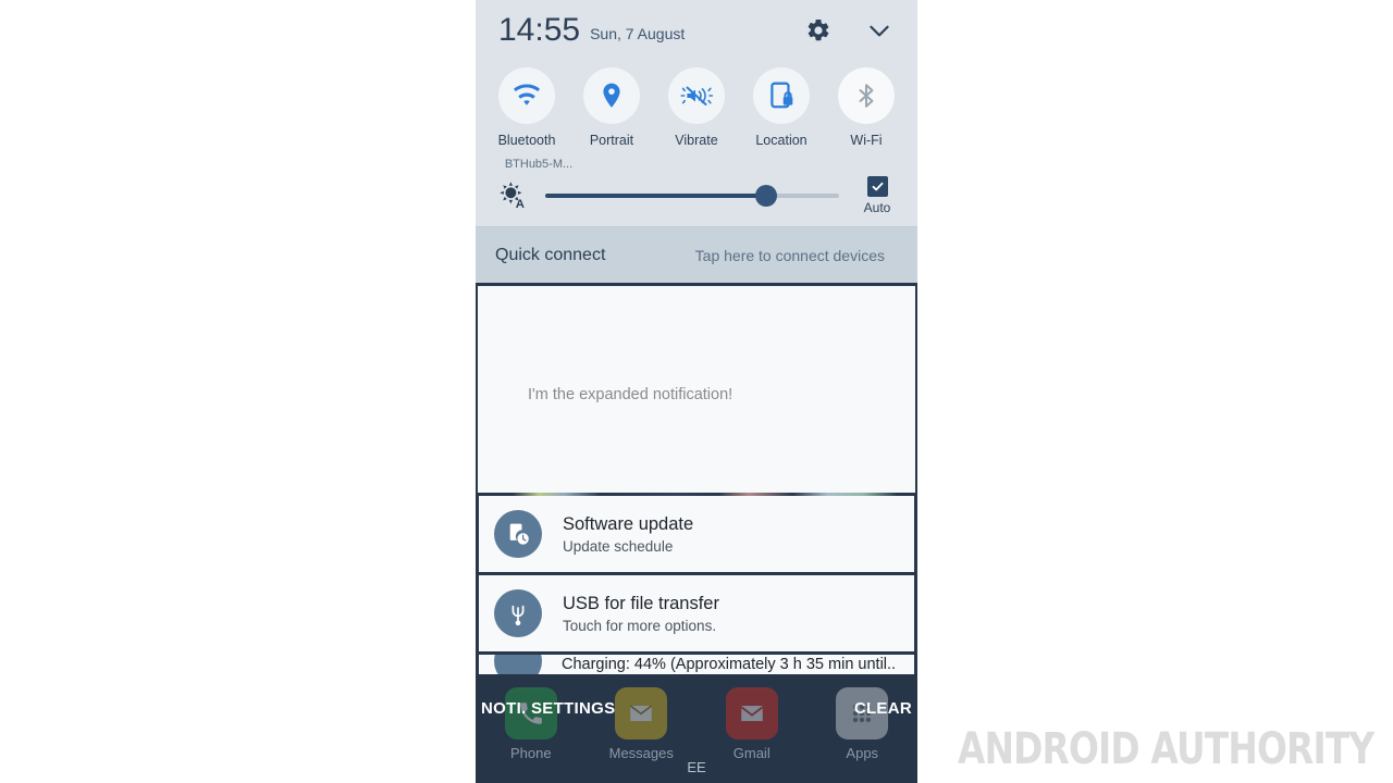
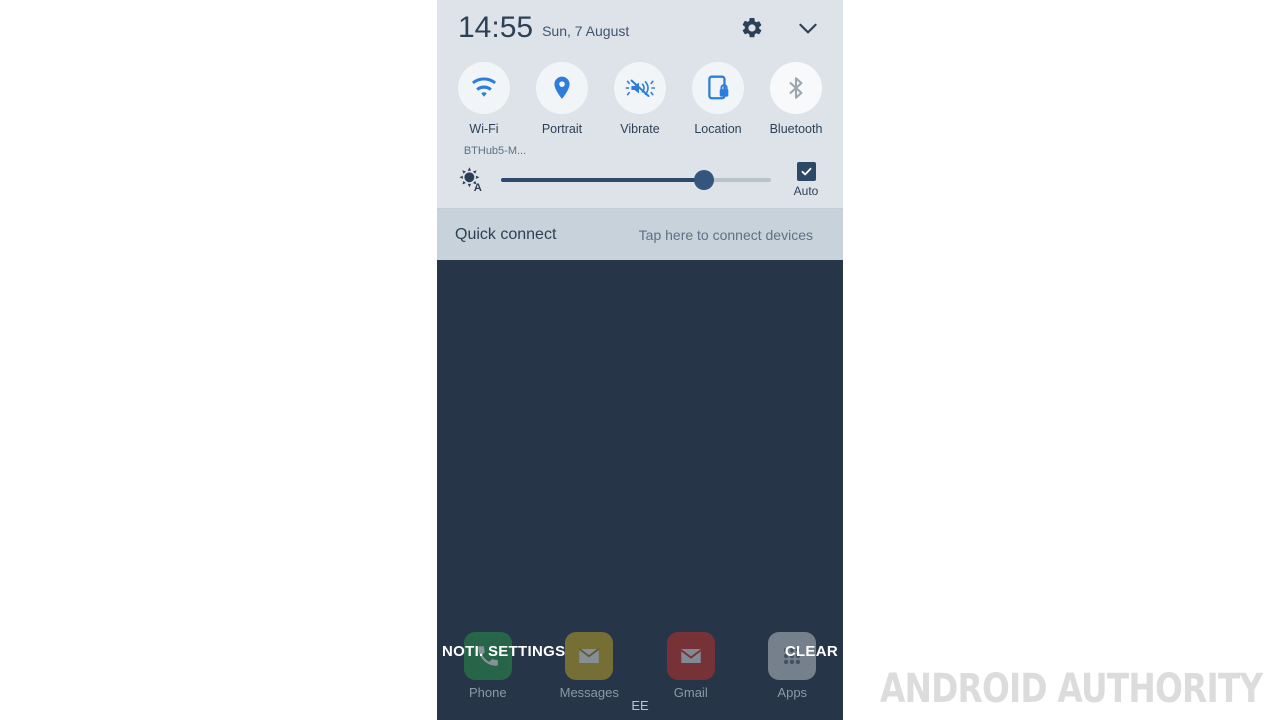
  14:55
  Sun, 7 August
- Bluetooth
+ Wi-Fi
  BTHub5-M...
  Portrait
  Vibrate
  Location
- Wi-Fi
+ Bluetooth
  A
  Auto
  Quick connect
  Tap here to connect devices
- I'm the expanded notification!
- Software update
- Update schedule
- USB for file transfer
- Touch for more options.
- Charging: 44% (Approximately 3 h 35 min until..
  Phone
  Messages
  Gmail
  Apps
  EE
  NOTI. SETTINGS
  CLEAR
  ANDROID AUTHORITY
